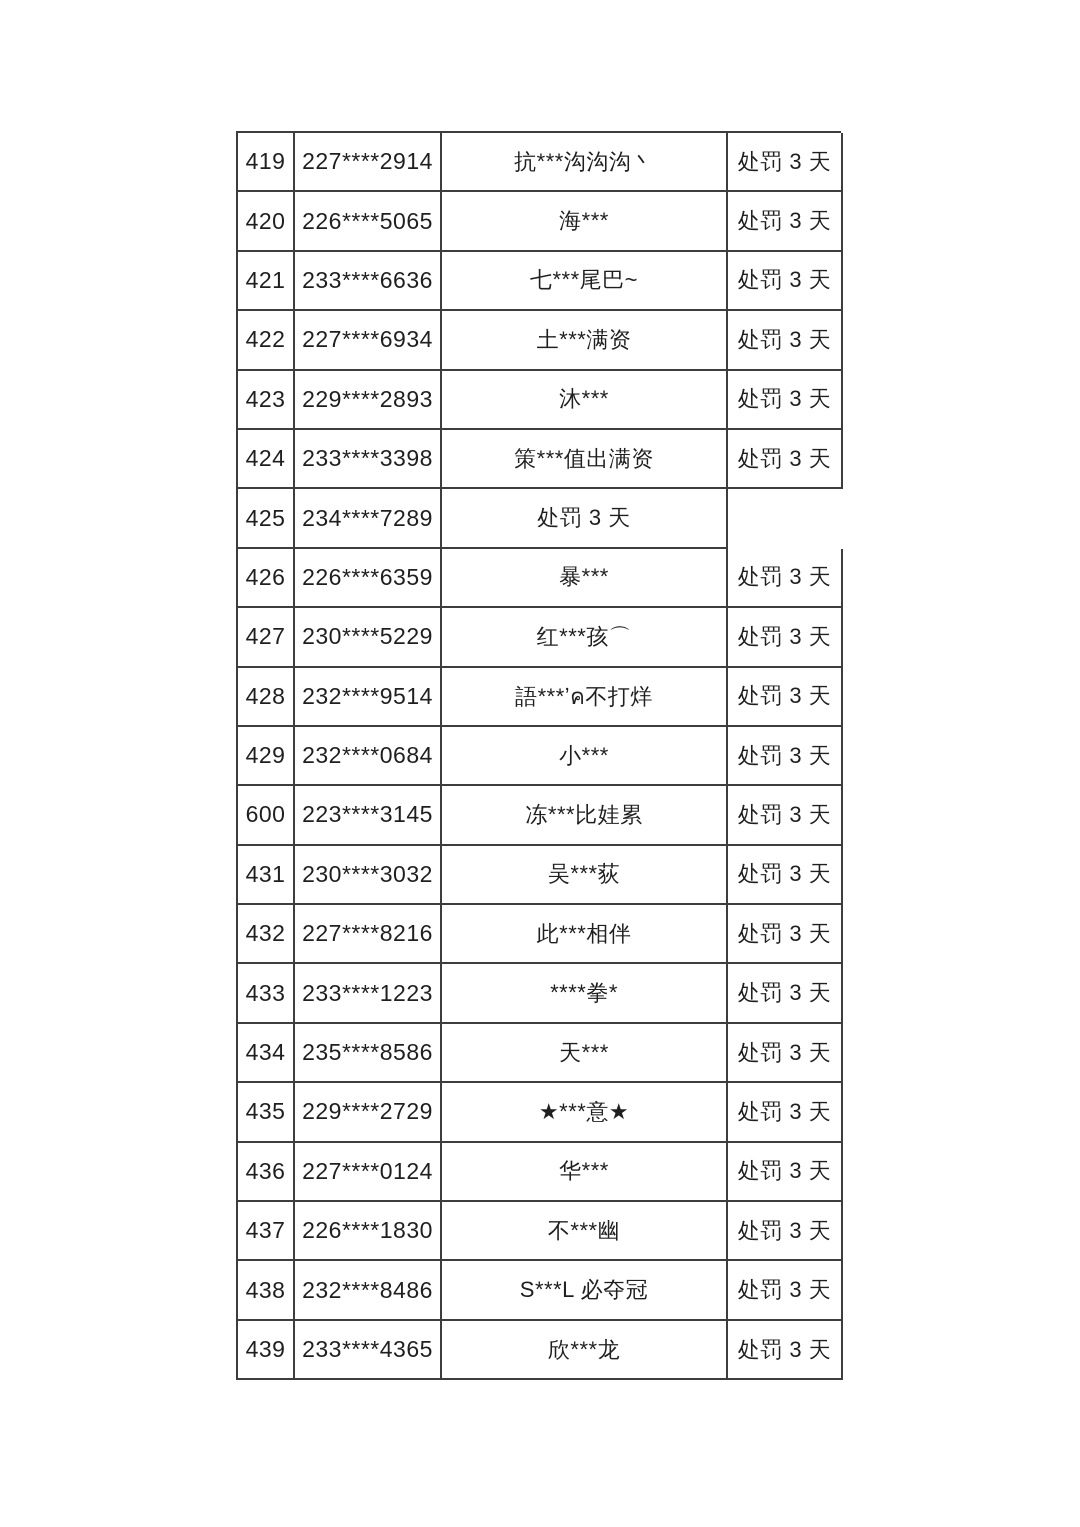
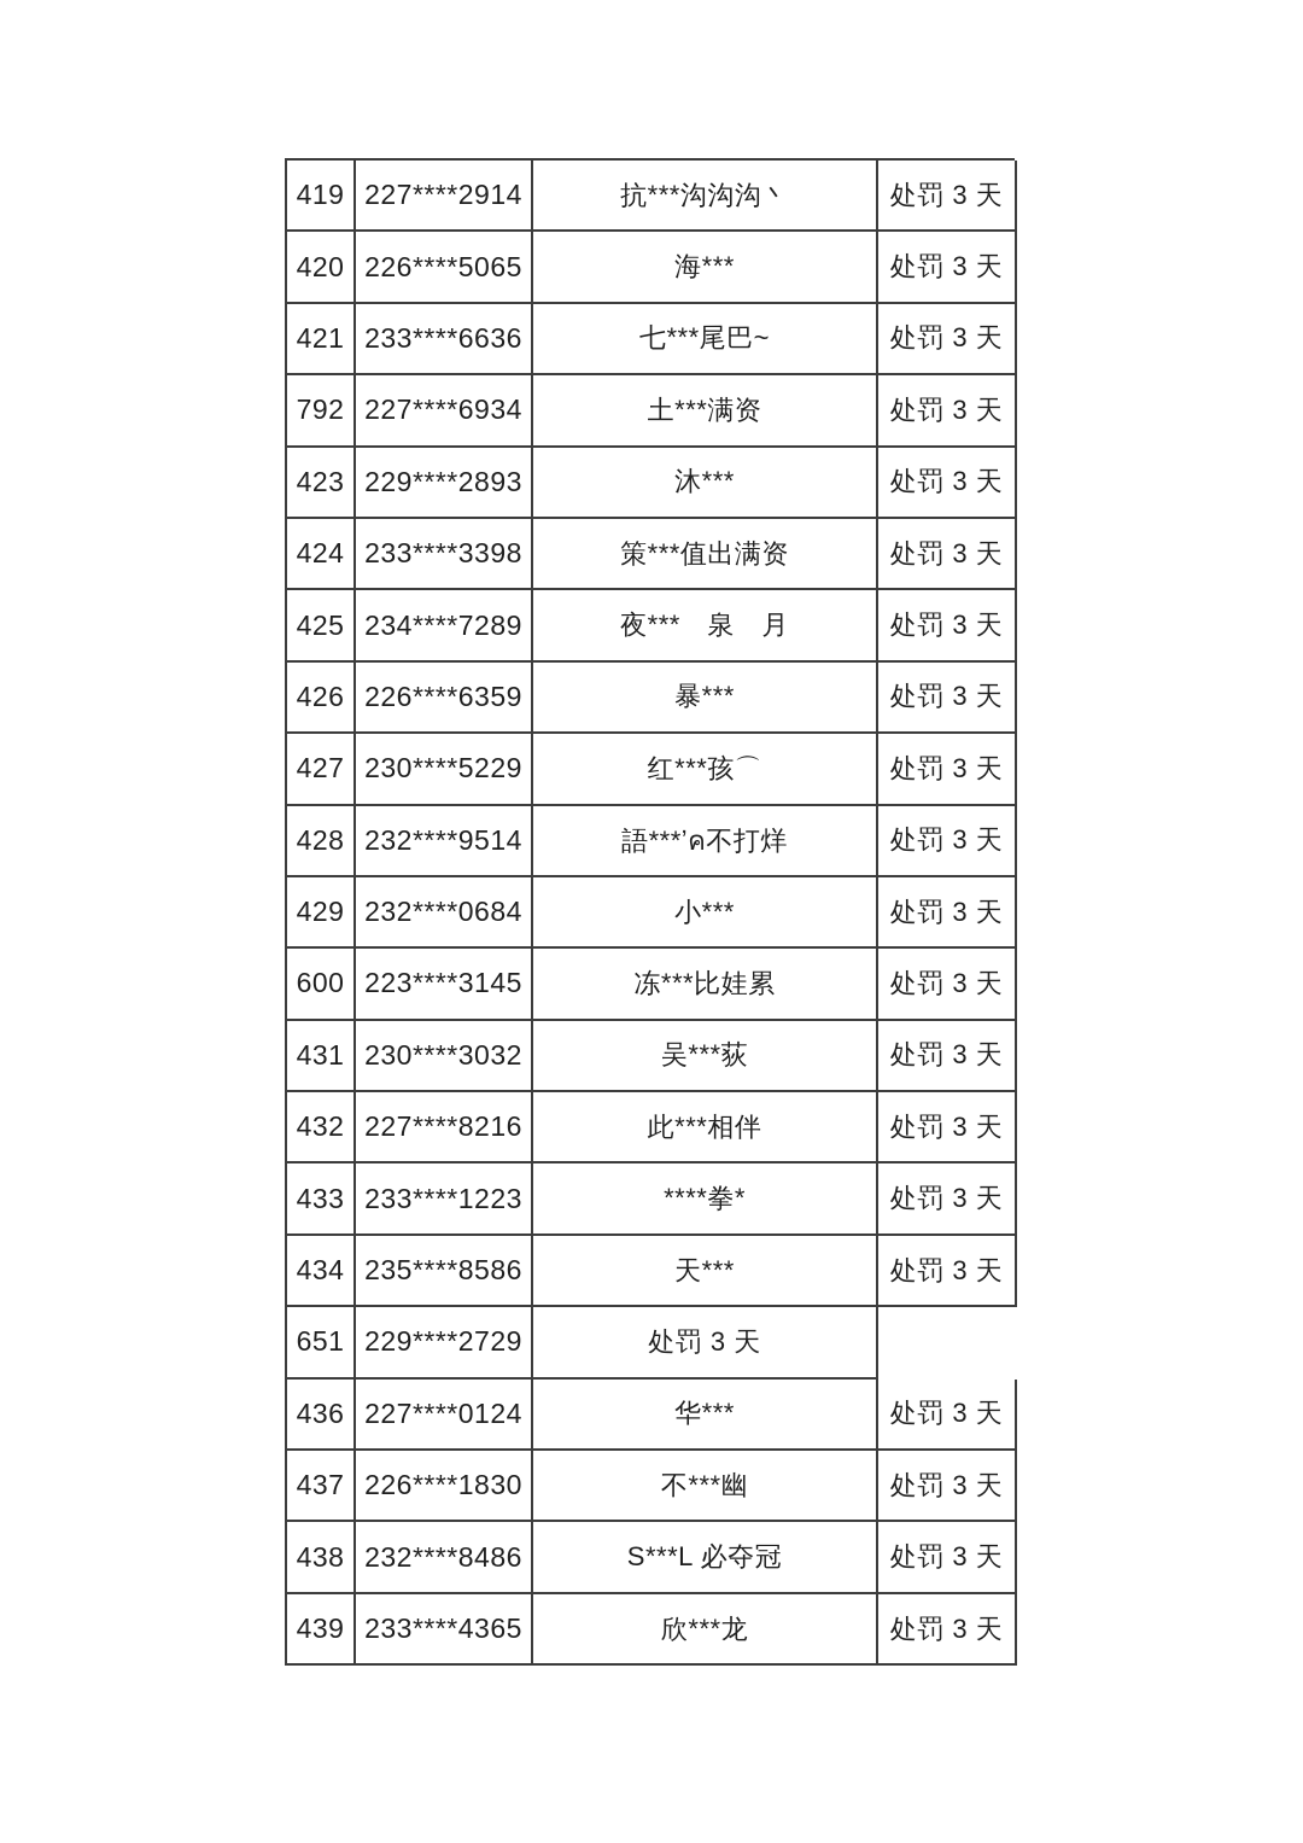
  419
  227****2914
  抗***沟沟沟丶
  处罚 3 天
  420
  226****5065
  海***
  处罚 3 天
  421
  233****6636
  七***尾巴~
  处罚 3 天
- 422
+ 792
  227****6934
  土***满资
  处罚 3 天
  423
  229****2893
  沐***
  处罚 3 天
  424
  233****3398
  策***值出满资
  处罚 3 天
  425
  234****7289
+ 夜*** 泉 月
  处罚 3 天
  426
  226****6359
  暴***
  处罚 3 天
  427
  230****5229
  红***孩⌒
  处罚 3 天
  428
  232****9514
  語***ʼค不打烊
  处罚 3 天
  429
  232****0684
  小***
  处罚 3 天
  600
  223****3145
  冻***比娃累
  处罚 3 天
  431
  230****3032
  吴***荻
  处罚 3 天
  432
  227****8216
  此***相伴
  处罚 3 天
  433
  233****1223
  ****拳*
  处罚 3 天
  434
  235****8586
  天***
  处罚 3 天
- 435
+ 651
  229****2729
- ★***意★
  处罚 3 天
  436
  227****0124
  华***
  处罚 3 天
  437
  226****1830
  不***幽
  处罚 3 天
  438
  232****8486
  S***L 必夺冠
  处罚 3 天
  439
  233****4365
  欣***龙
  处罚 3 天
